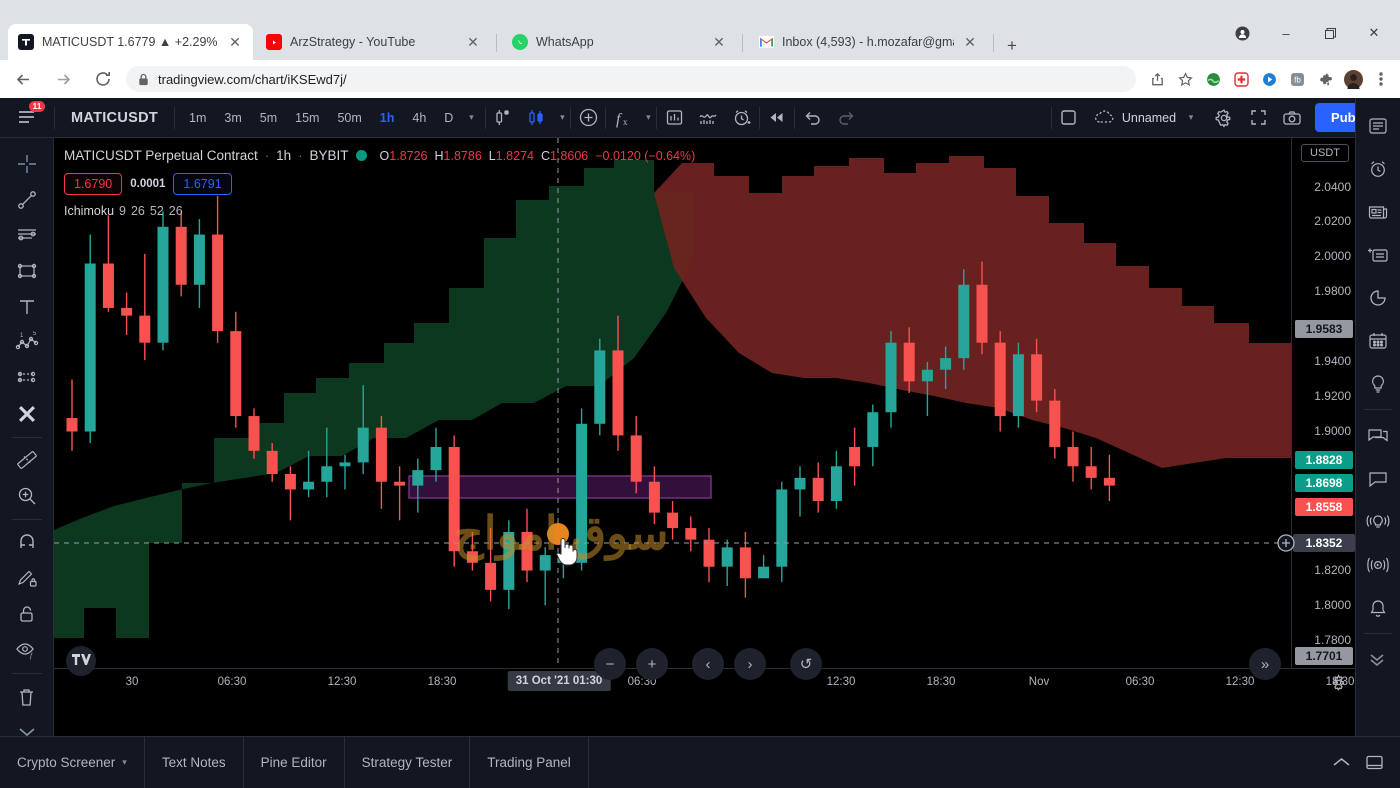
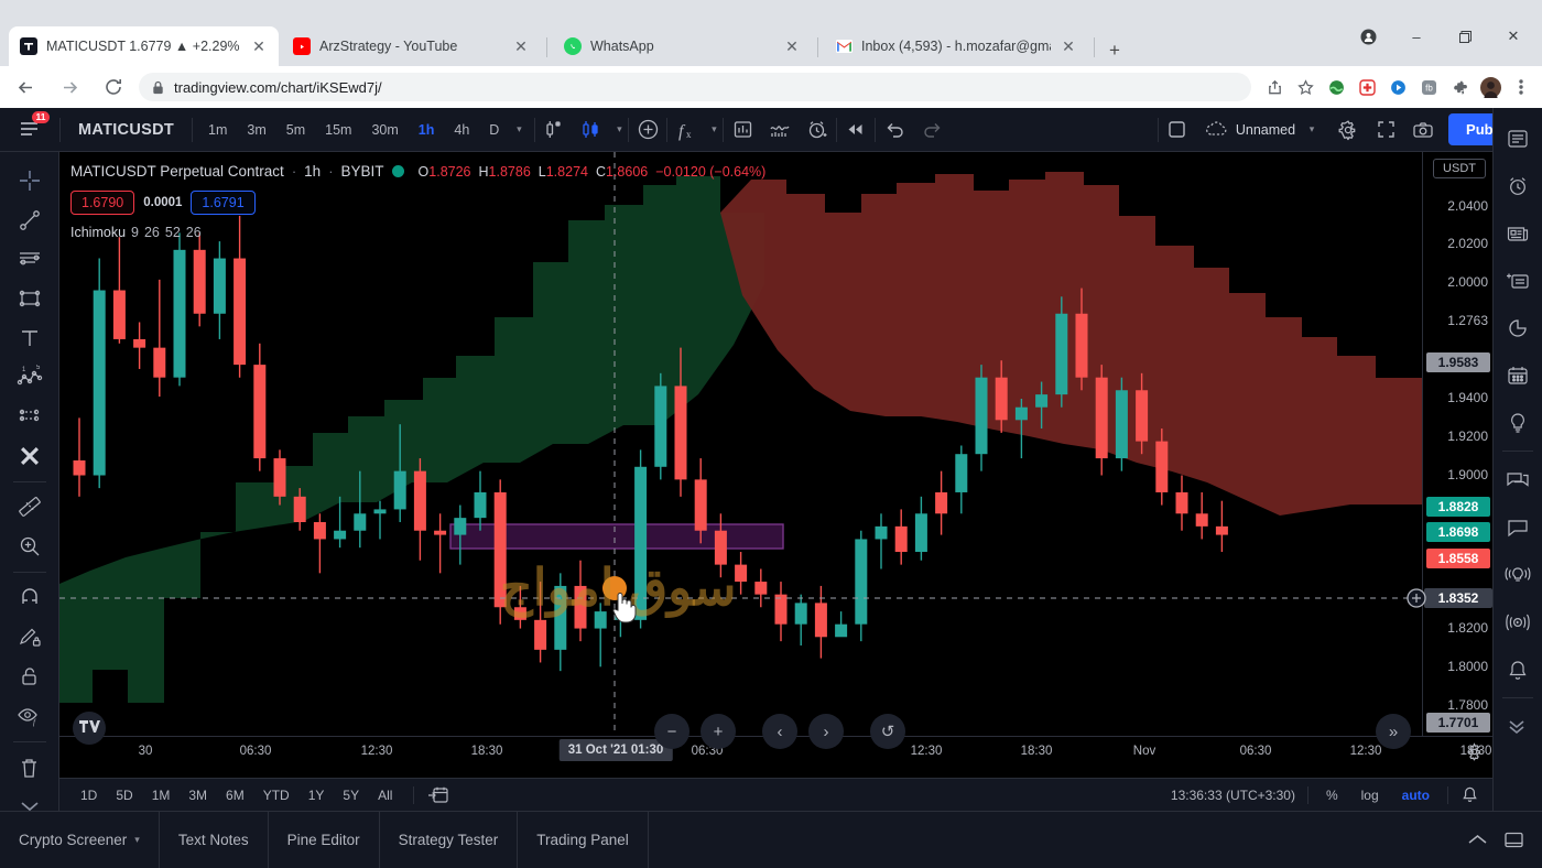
  MATICUSDT 1.6779 ▲ +2.29%
  ✕
  ArzStrategy - YouTube
  ✕
  WhatsApp
  ✕
  Inbox (4,593) - h.mozafar@gm
  ✕
  +
  –
  ✕
  tradingview.com/chart/iKSEwd7j/
  fb
  11
  MATICUSDT
  1m
  3m
  5m
  15m
- 50m
+ 30m
  1h
  4h
  D
  ▾
  ▾
  f
  x
  ▾
  Unnamed
  ▾
  f
  MATICUSDT Perpetual Contract
  ·
  1h
  ·
  BYBIT
  O1.8726
  H1.8786
  L1.8274
  C1.8606
  −0.0120 (−0.64%)
  1.6790
  0.0001
  1.6791
  Ichimoku
  9
  26
  52
  26
  سوق امواج
  −
  +
  ‹
  ›
  ↺
  »
  USDT
  2.0400
  2.0200
  2.0000
- 1.9800
+ 1.2763
  1.9583
  1.9400
  1.9200
  1.9000
  1.8828
  1.8698
  1.8558
  1.8352
  1.8200
  1.8000
  1.7800
  1.7701
  30
  06:30
  12:30
  18:30
  31 Oct '21 01:30
  06:30
  12:30
  18:30
  Nov
  06:30
  12:30
  1:30
+ 1D
+ 5D
+ 1M
+ 3M
+ 6M
+ YTD
+ 1Y
+ 5Y
+ All
+ 13:36:33 (UTC+3:30)
+ %
+ log
+ auto
  Crypto Screener
  ▾
  Text Notes
  Pine Editor
  Strategy Tester
  Trading Panel
